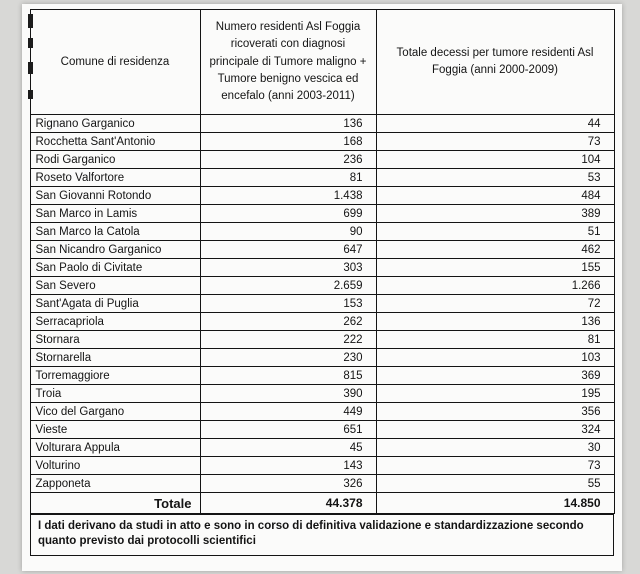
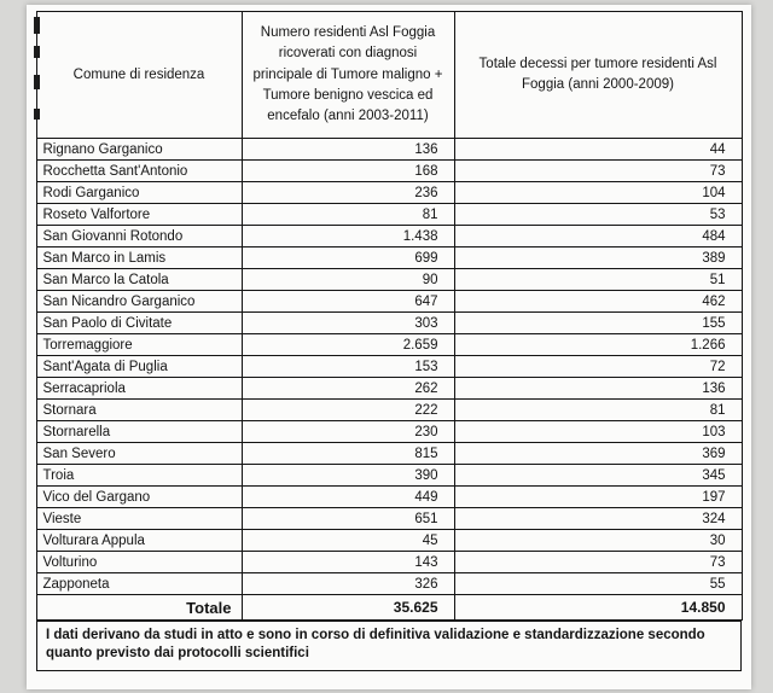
  Comune di residenza	Numero residenti Asl Foggia ricoverati con diagnosi principale di Tumore maligno + Tumore benigno vescica ed encefalo (anni 2003-2011)	Totale decessi per tumore residenti Asl Foggia (anni 2000-2009)
  Rignano Garganico	136	44
  Rocchetta Sant'Antonio	168	73
  Rodi Garganico	236	104
  Roseto Valfortore	81	53
  San Giovanni Rotondo	1.438	484
  San Marco in Lamis	699	389
  San Marco la Catola	90	51
  San Nicandro Garganico	647	462
  San Paolo di Civitate	303	155
- San Severo	2.659	1.266
+ Torremaggiore	2.659	1.266
  Sant'Agata di Puglia	153	72
  Serracapriola	262	136
  Stornara	222	81
  Stornarella	230	103
- Torremaggiore	815	369
+ San Severo	815	369
- Troia	390	195
+ Troia	390	345
- Vico del Gargano	449	356
+ Vico del Gargano	449	197
  Vieste	651	324
  Volturara Appula	45	30
  Volturino	143	73
  Zapponeta	326	55
- Totale	44.378	14.850
+ Totale	35.625	14.850
  I dati derivano da studi in atto e sono in corso di definitiva validazione e standardizzazione secondo quanto previsto dai protocolli scientifici
